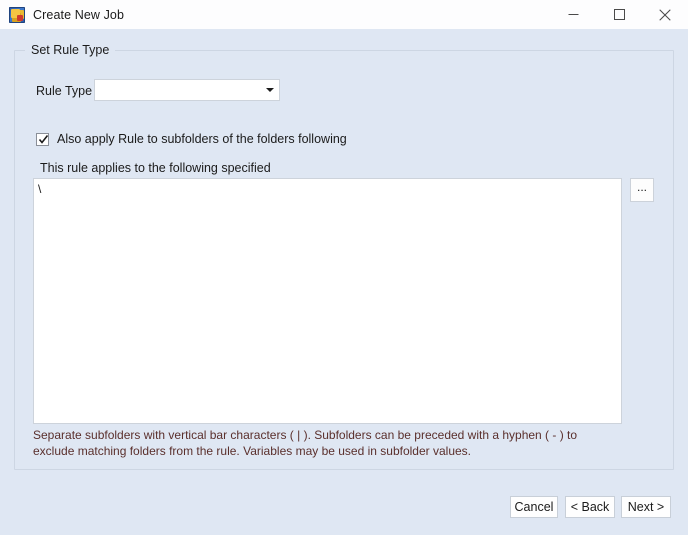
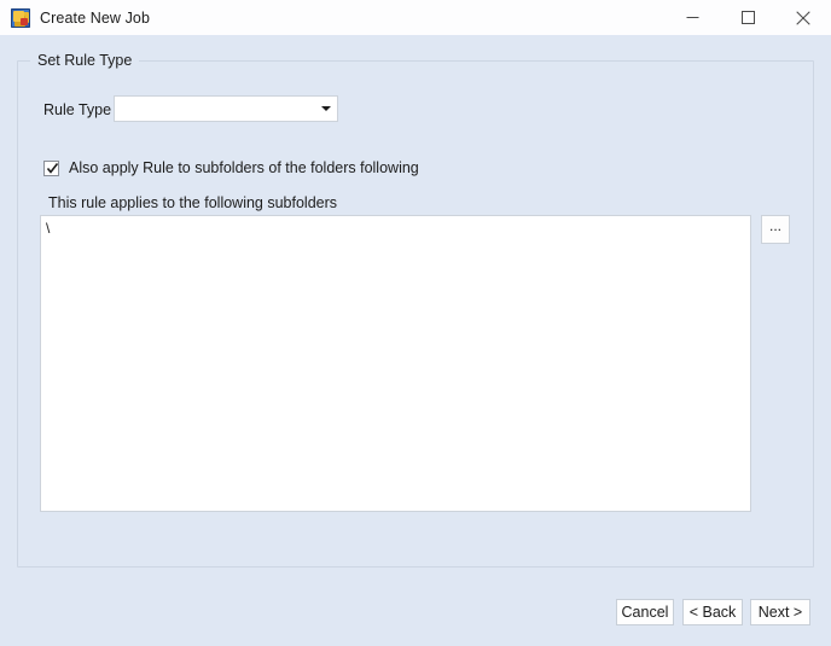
  Create New Job
  Set Rule Type
  Rule Type
  Also apply Rule to subfolders of the folders following
- This rule applies to the following specified
+ This rule applies to the following subfolders
  \
  ...
- Separate subfolders with vertical bar characters ( | ). Subfolders can be preceded with a hyphen ( - ) to exclude matching folders from the rule. Variables may be used in subfolder values.
  Cancel
  < Back
  Next >
